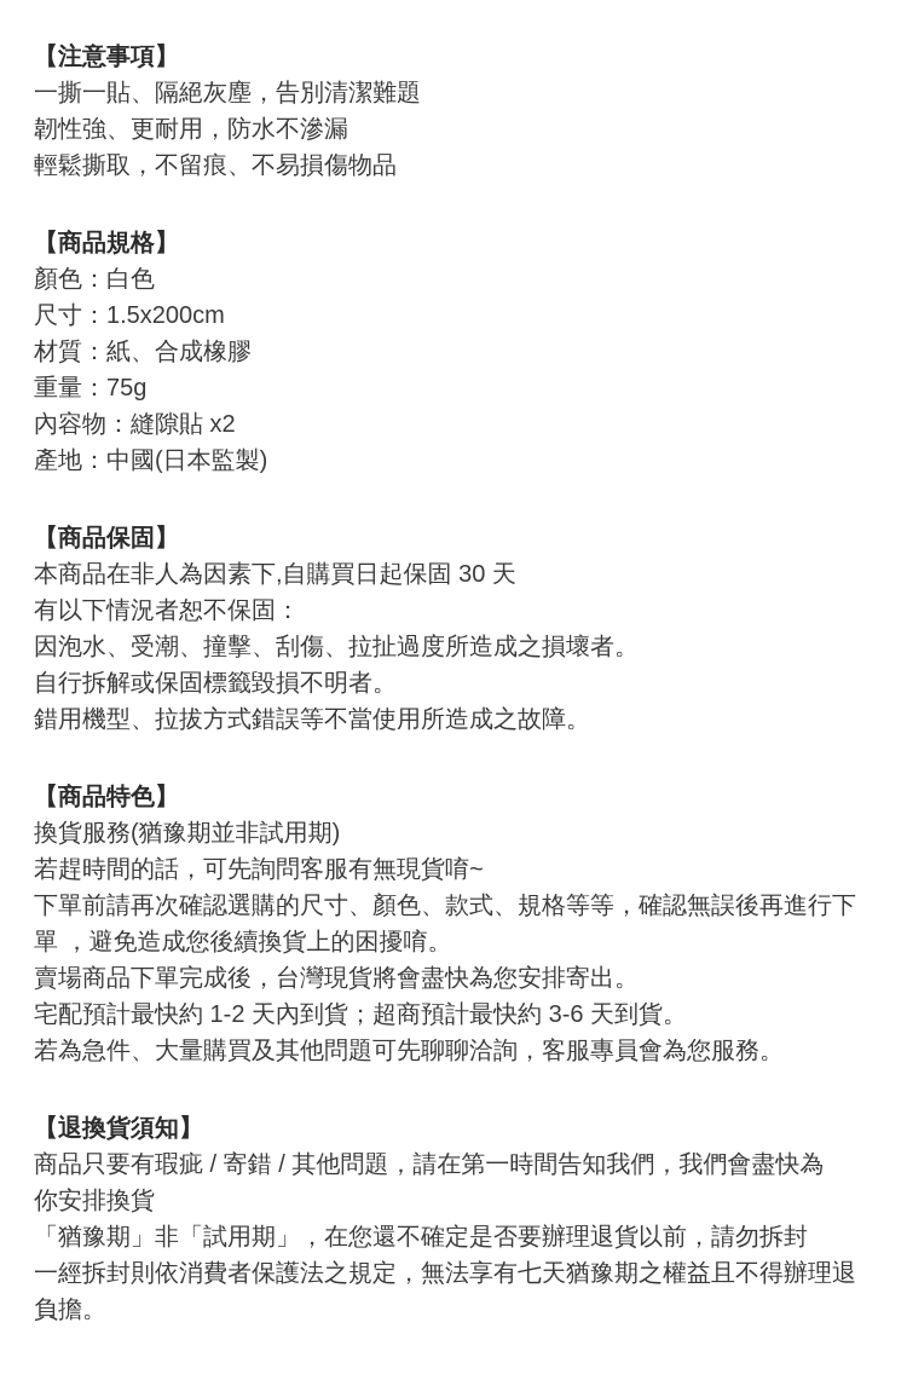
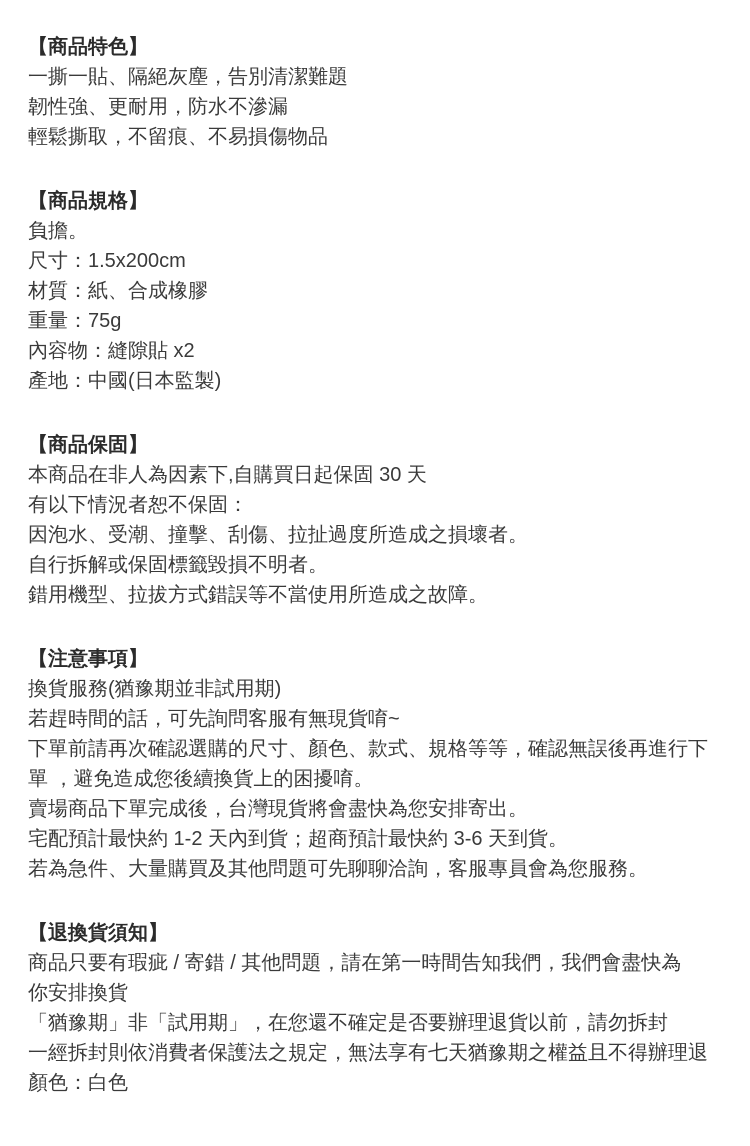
- 【注意事項】
+ 【商品特色】
  一撕一貼、隔絕灰塵，告別清潔難題
  韌性強、更耐用，防水不滲漏
  輕鬆撕取，不留痕、不易損傷物品
  【商品規格】
- 顏色：白色
+ 負擔。
  尺寸：1.5x200cm
  材質：紙、合成橡膠
  重量：75g
  內容物：縫隙貼 x2
  產地：中國(日本監製)
  【商品保固】
  本商品在非人為因素下,自購買日起保固 30 天
  有以下情況者恕不保固：
  因泡水、受潮、撞擊、刮傷、拉扯過度所造成之損壞者。
  自行拆解或保固標籤毀損不明者。
  錯用機型、拉拔方式錯誤等不當使用所造成之故障。
- 【商品特色】
+ 【注意事項】
  換貨服務(猶豫期並非試用期)
  若趕時間的話，可先詢問客服有無現貨唷~
  下單前請再次確認選購的尺寸、顏色、款式、規格等等，確認無誤後再進行下
  單 ，避免造成您後續換貨上的困擾唷。
  賣場商品下單完成後，台灣現貨將會盡快為您安排寄出。
  宅配預計最快約 1-2 天內到貨；超商預計最快約 3-6 天到貨。
  若為急件、大量購買及其他問題可先聊聊洽詢，客服專員會為您服務。
  【退換貨須知】
  商品只要有瑕疵 / 寄錯 / 其他問題，請在第一時間告知我們，我們會盡快為
  你安排換貨
  「猶豫期」非「試用期」，在您還不確定是否要辦理退貨以前，請勿拆封
  一經拆封則依消費者保護法之規定，無法享有七天猶豫期之權益且不得辦理退
- 負擔。
+ 顏色：白色
